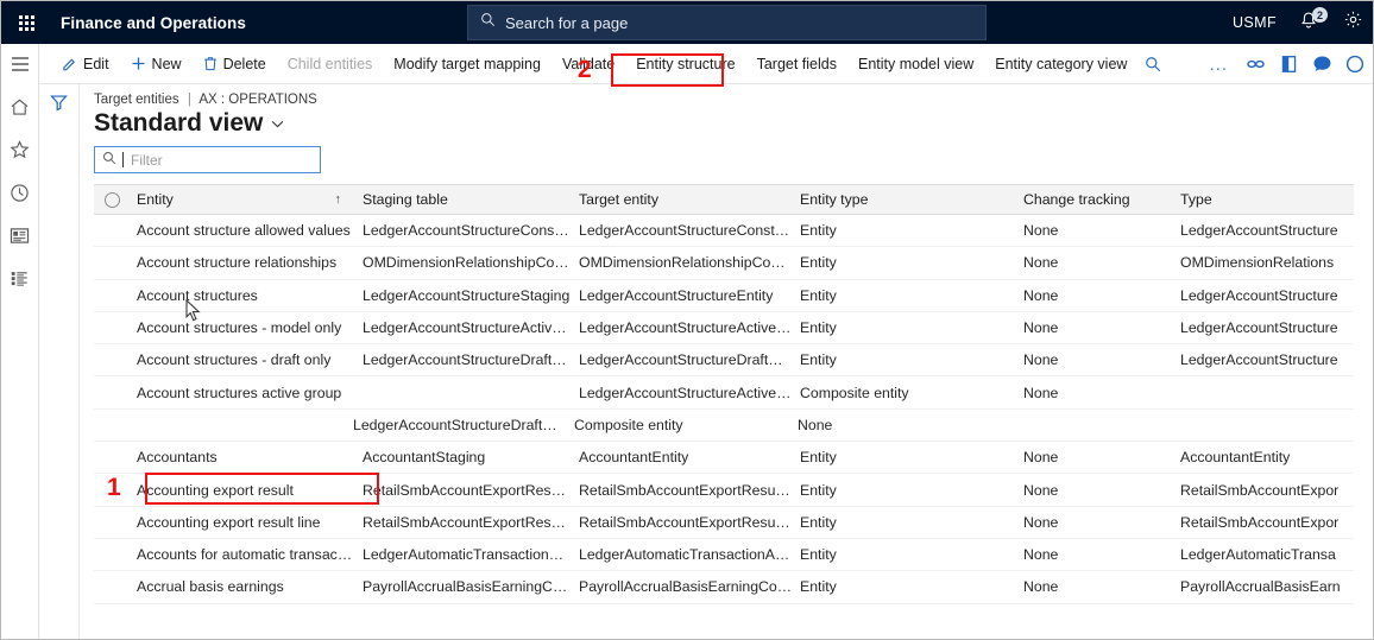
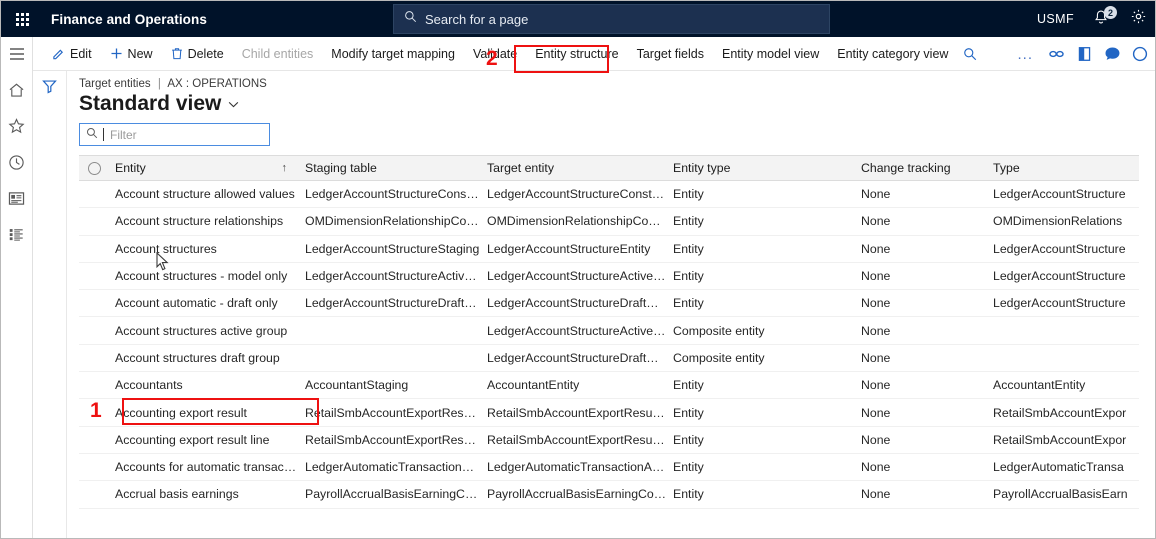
  Finance and Operations
  Search for a page
  USMF
  2
  Edit
  New
  Delete
  Child entities
  Modify target mapping
  Validate
  Entity structure
  Target fields
  Entity model view
  Entity category view
  ...
  0
  Target entities | AX : OPERATIONS
  Standard view
  Filter
  Entity
  ↑
  Staging table
  Target entity
  Entity type
  Change tracking
  Type
  Account structure allowed values
  LedgerAccountStructureConstra..
  LedgerAccountStructureConstra...
  Entity
  None
  LedgerAccountStructure
  Account structure relationships
  OMDimensionRelationshipCons..
  OMDimensionRelationshipCons...
  Entity
  None
  OMDimensionRelations
  Account structures
  LedgerAccountStructureStaging
  LedgerAccountStructureEntity
  Entity
  None
  LedgerAccountStructure
  Account structures - model only
  LedgerAccountStructureActiveO..
  LedgerAccountStructureActiveO...
  Entity
  None
  LedgerAccountStructure
- Account structures - draft only
+ Account automatic - draft only
  LedgerAccountStructureDraftOn..
  LedgerAccountStructureDraftOn...
  Entity
  None
  LedgerAccountStructure
  Account structures active group
  LedgerAccountStructureActiveO...
  Composite entity
  None
+ Account structures draft group
  LedgerAccountStructureDraftOn...
  Composite entity
  None
  Accountants
  AccountantStaging
  AccountantEntity
  Entity
  None
  AccountantEntity
  Accounting export result
  RetailSmbAccountExportResultS.
  RetailSmbAccountExportResultE..
  Entity
  None
  RetailSmbAccountExpor
  Accounting export result line
  RetailSmbAccountExportResultL.
  RetailSmbAccountExportResultL..
  Entity
  None
  RetailSmbAccountExpor
  Accounts for automatic transacti...
  LedgerAutomaticTransactionAcc.
  LedgerAutomaticTransactionAcc...
  Entity
  None
  LedgerAutomaticTransa
  Accrual basis earnings
  PayrollAccrualBasisEarningCode
  PayrollAccrualBasisEarningCode..
  Entity
  None
  PayrollAccrualBasisEarn
  1
  2
